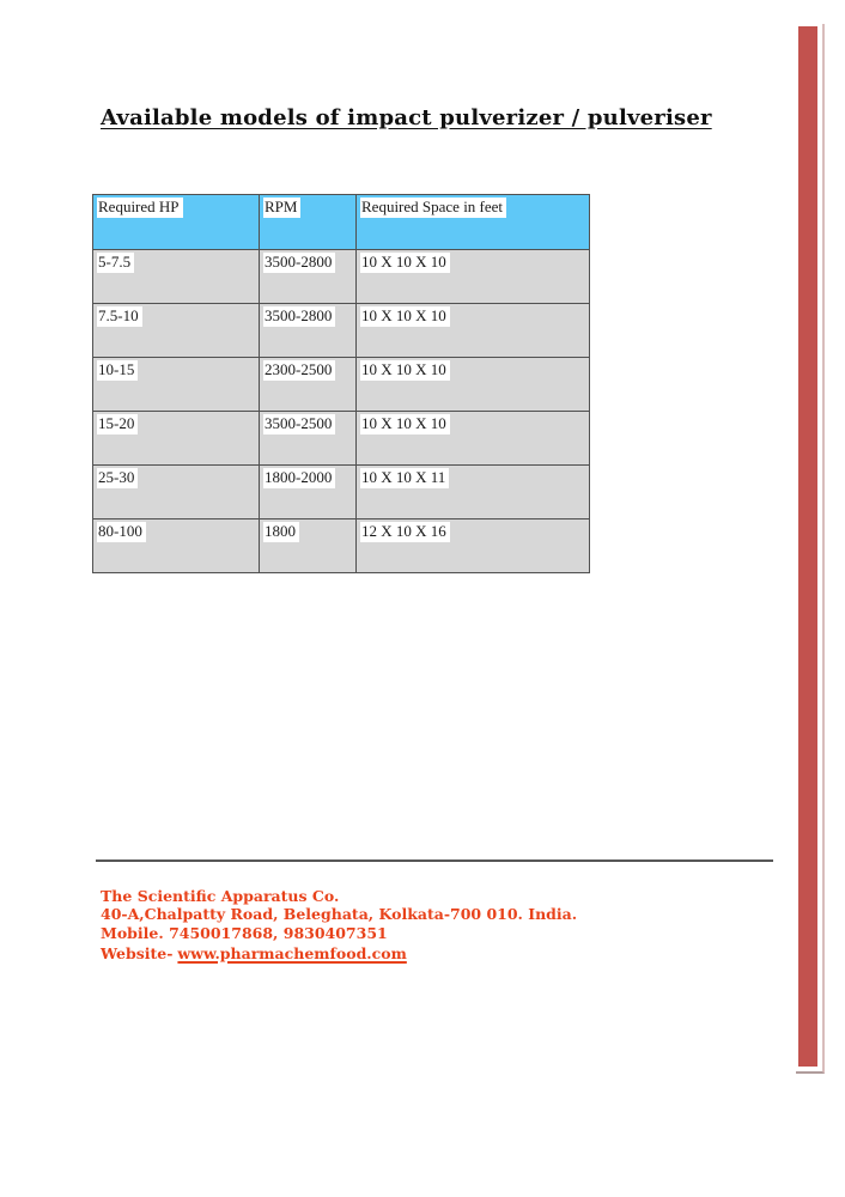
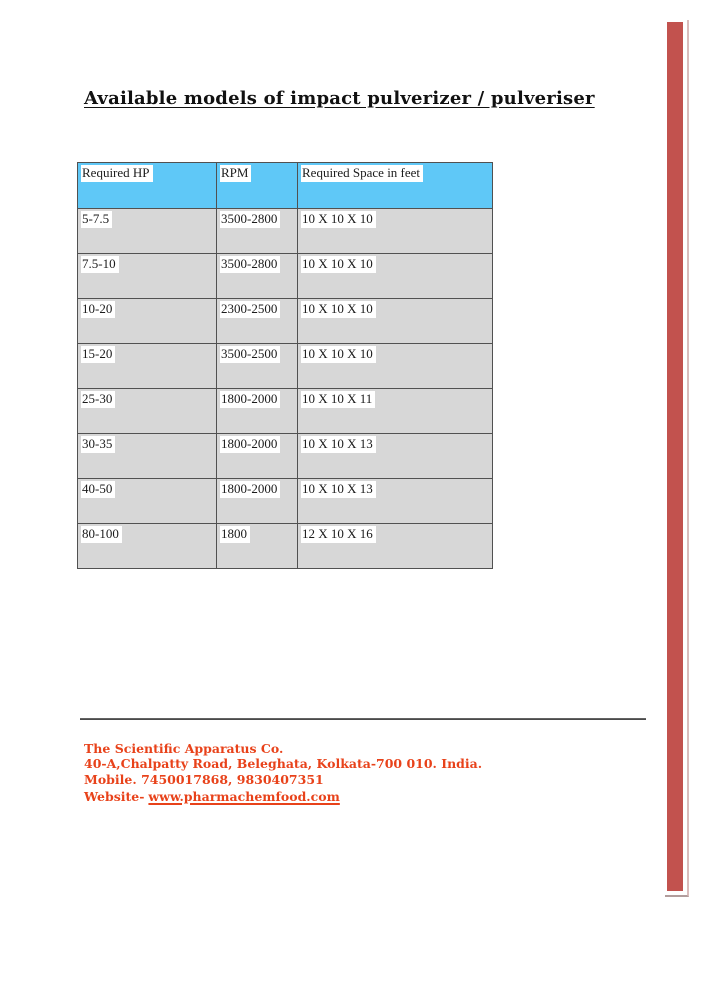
  Available models of impact pulverizer / pulveriser
  Required HP	RPM	Required Space in feet
  5-7.5	3500-2800	10 X 10 X 10
  7.5-10	3500-2800	10 X 10 X 10
- 10-15	2300-2500	10 X 10 X 10
+ 10-20	2300-2500	10 X 10 X 10
  15-20	3500-2500	10 X 10 X 10
  25-30	1800-2000	10 X 10 X 11
+ 30-35	1800-2000	10 X 10 X 13
+ 40-50	1800-2000	10 X 10 X 13
  80-100	1800	12 X 10 X 16
  The Scientific Apparatus Co.
  40-A,Chalpatty Road, Beleghata, Kolkata-700 010. India.
  Mobile. 7450017868, 9830407351
  Website- www.pharmachemfood.com
